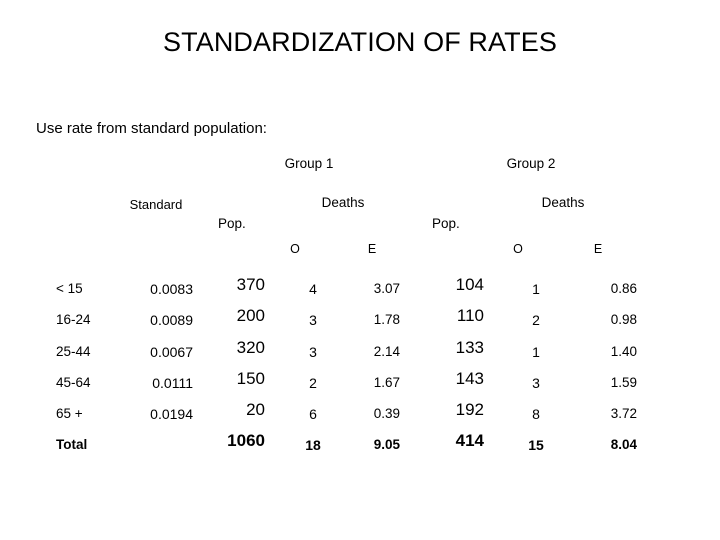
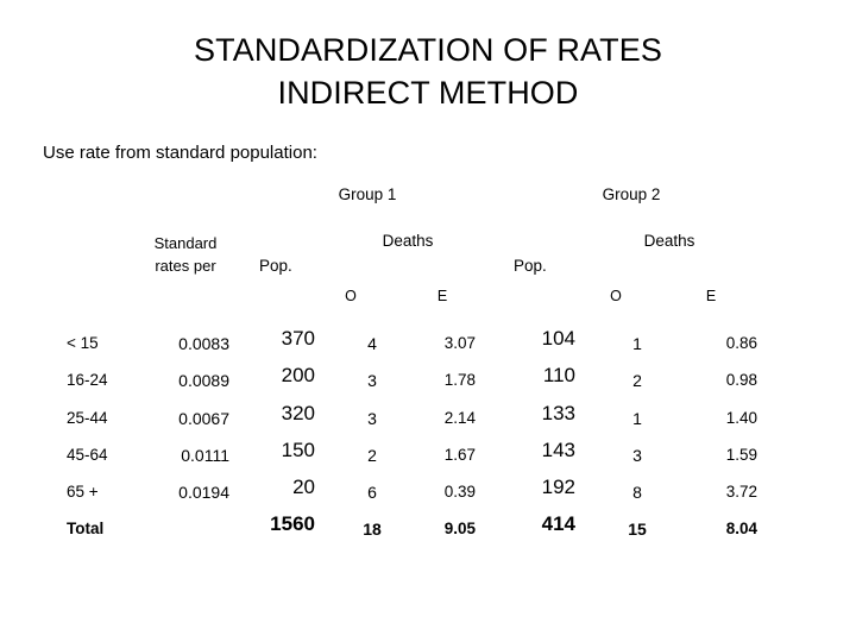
  STANDARDIZATION OF RATES
+ INDIRECT METHOD
  Use rate from standard population:
  Group 1
  Group 2
  Standard
+ rates per
  Deaths
  Deaths
  Pop.
  Pop.
  O
  E
  O
  E
  < 15
  0.0083
  370
  4
  3.07
  104
  1
  0.86
  16-24
  0.0089
  200
  3
  1.78
  110
  2
  0.98
  25-44
  0.0067
  320
  3
  2.14
  133
  1
  1.40
  45-64
  0.0111
  150
  2
  1.67
  143
  3
  1.59
  65 +
  0.0194
  20
  6
  0.39
  192
  8
  3.72
  Total
- 1060
+ 1560
  18
  9.05
  414
  15
  8.04
